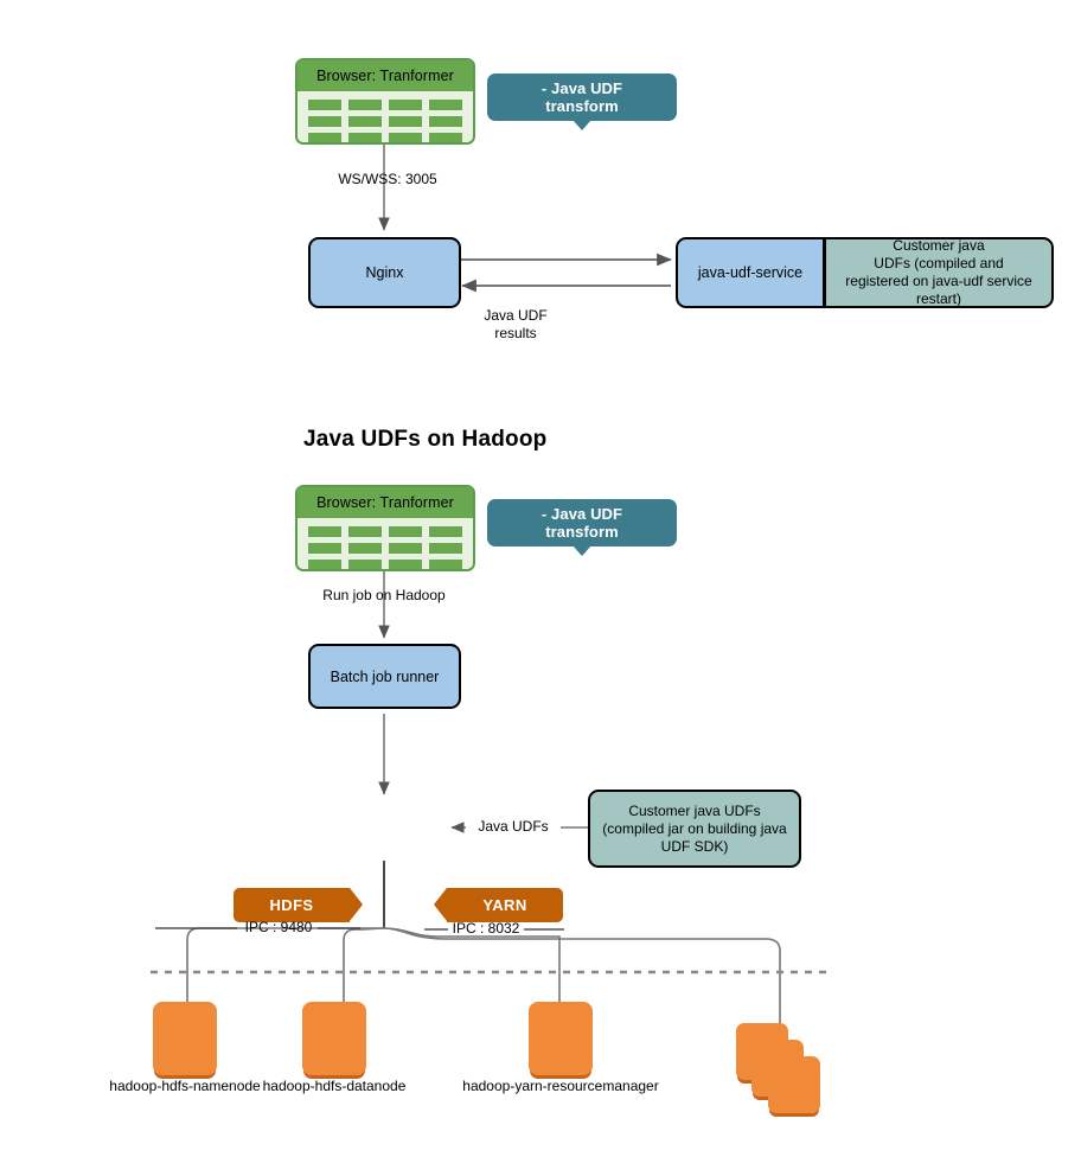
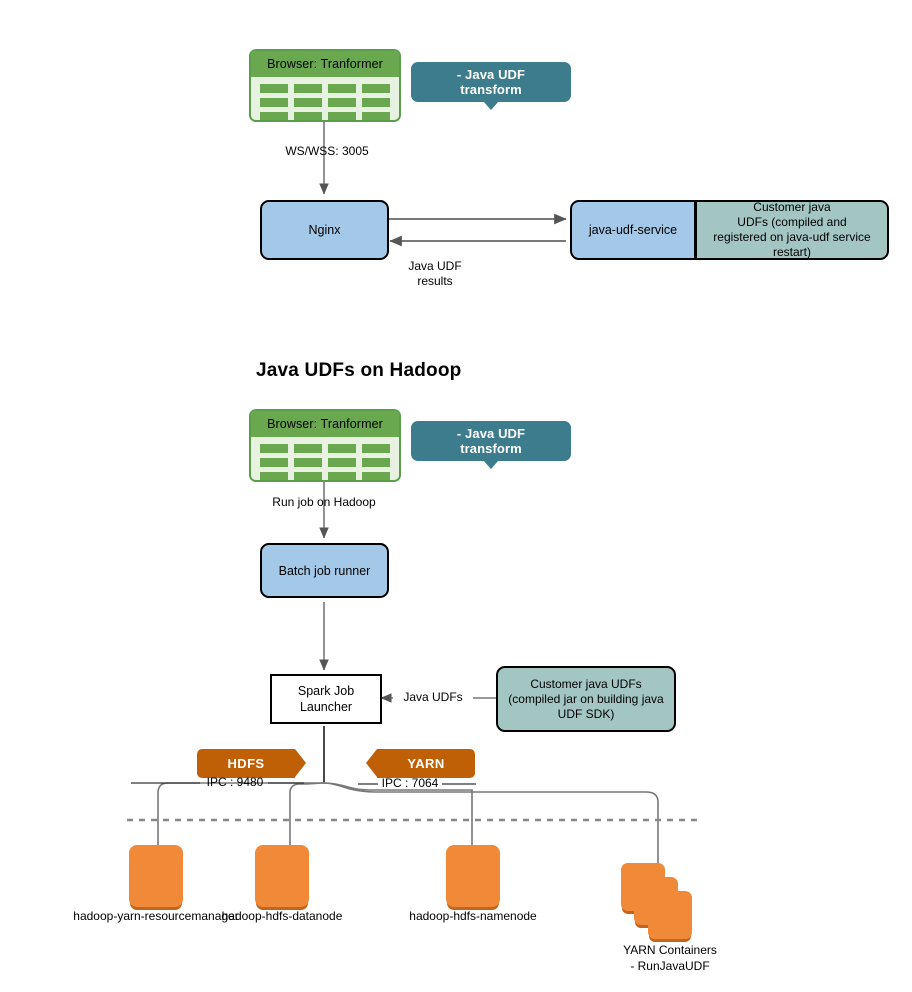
  Browser: Tranformer
  - Java UDF transform
  WS/WSS: 3005
  Nginx
  Java UDF
  results
  java-udf-service
  Customer java
  UDFs (compiled and
  registered on java-udf service
  restart)
  Java UDFs on Hadoop
  Browser: Tranformer
  - Java UDF transform
  Run job on Hadoop
  Batch job runner
+ Spark Job
+ Launcher
  Java UDFs
  Customer java UDFs
  (compiled jar on building java
  UDF SDK)
  HDFS
  YARN
  IPC : 9480
- IPC : 8032
+ IPC : 7064
- hadoop-hdfs-namenode
+ hadoop-yarn-resourcemanager
  hadoop-hdfs-datanode
- hadoop-yarn-resourcemanager
+ hadoop-hdfs-namenode
+ YARN Containers
+ - RunJavaUDF
